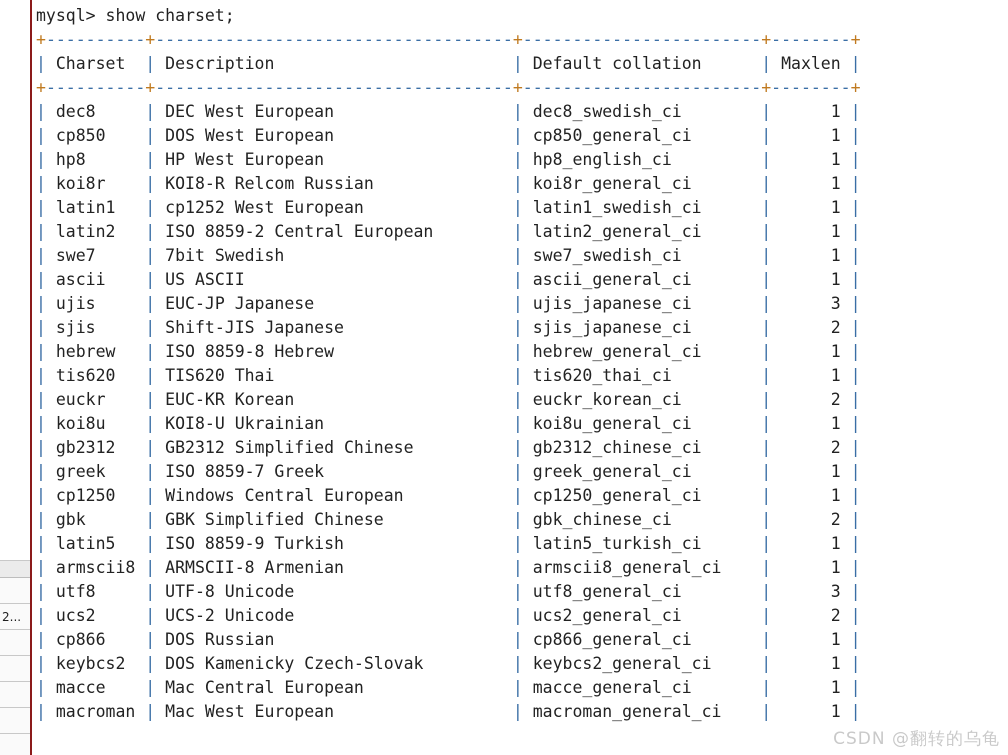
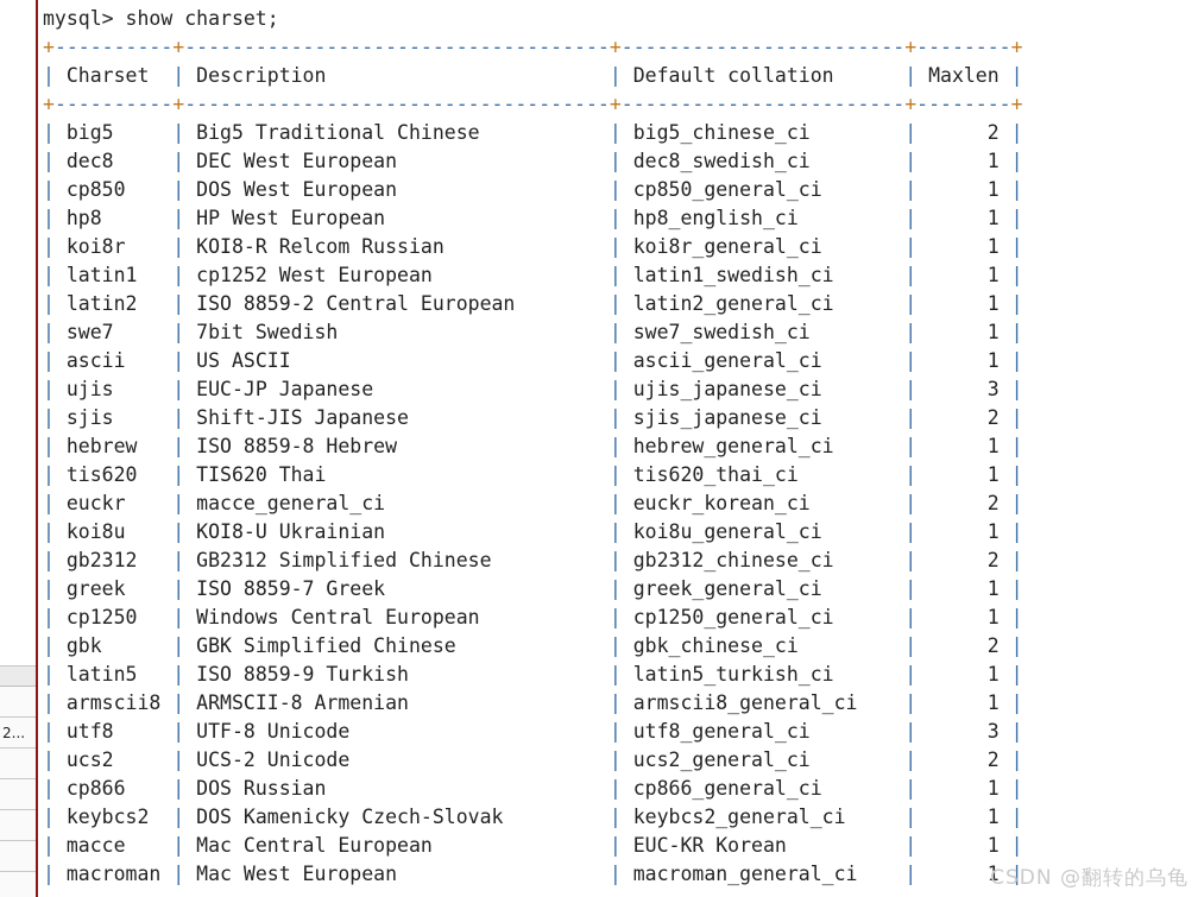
  2...
  mysql> show charset;
  +----------+------------------------------------+------------------------+--------+
  | Charset | Description | Default collation | Maxlen |
  +----------+------------------------------------+------------------------+--------+
+ | big5 | Big5 Traditional Chinese | big5_chinese_ci | 2 |
  | dec8 | DEC West European | dec8_swedish_ci | 1 |
  | cp850 | DOS West European | cp850_general_ci | 1 |
  | hp8 | HP West European | hp8_english_ci | 1 |
  | koi8r | KOI8-R Relcom Russian | koi8r_general_ci | 1 |
  | latin1 | cp1252 West European | latin1_swedish_ci | 1 |
  | latin2 | ISO 8859-2 Central European | latin2_general_ci | 1 |
  | swe7 | 7bit Swedish | swe7_swedish_ci | 1 |
  | ascii | US ASCII | ascii_general_ci | 1 |
  | ujis | EUC-JP Japanese | ujis_japanese_ci | 3 |
  | sjis | Shift-JIS Japanese | sjis_japanese_ci | 2 |
  | hebrew | ISO 8859-8 Hebrew | hebrew_general_ci | 1 |
  | tis620 | TIS620 Thai | tis620_thai_ci | 1 |
- | euckr | EUC-KR Korean | euckr_korean_ci | 2 |
+ | euckr | macce_general_ci | euckr_korean_ci | 2 |
  | koi8u | KOI8-U Ukrainian | koi8u_general_ci | 1 |
  | gb2312 | GB2312 Simplified Chinese | gb2312_chinese_ci | 2 |
  | greek | ISO 8859-7 Greek | greek_general_ci | 1 |
  | cp1250 | Windows Central European | cp1250_general_ci | 1 |
  | gbk | GBK Simplified Chinese | gbk_chinese_ci | 2 |
  | latin5 | ISO 8859-9 Turkish | latin5_turkish_ci | 1 |
  | armscii8 | ARMSCII-8 Armenian | armscii8_general_ci | 1 |
  | utf8 | UTF-8 Unicode | utf8_general_ci | 3 |
  | ucs2 | UCS-2 Unicode | ucs2_general_ci | 2 |
  | cp866 | DOS Russian | cp866_general_ci | 1 |
  | keybcs2 | DOS Kamenicky Czech-Slovak | keybcs2_general_ci | 1 |
- | macce | Mac Central European | macce_general_ci | 1 |
+ | macce | Mac Central European | EUC-KR Korean | 1 |
  | macroman | Mac West European | macroman_general_ci | 1 |
  CSDN @翻转的乌龟
